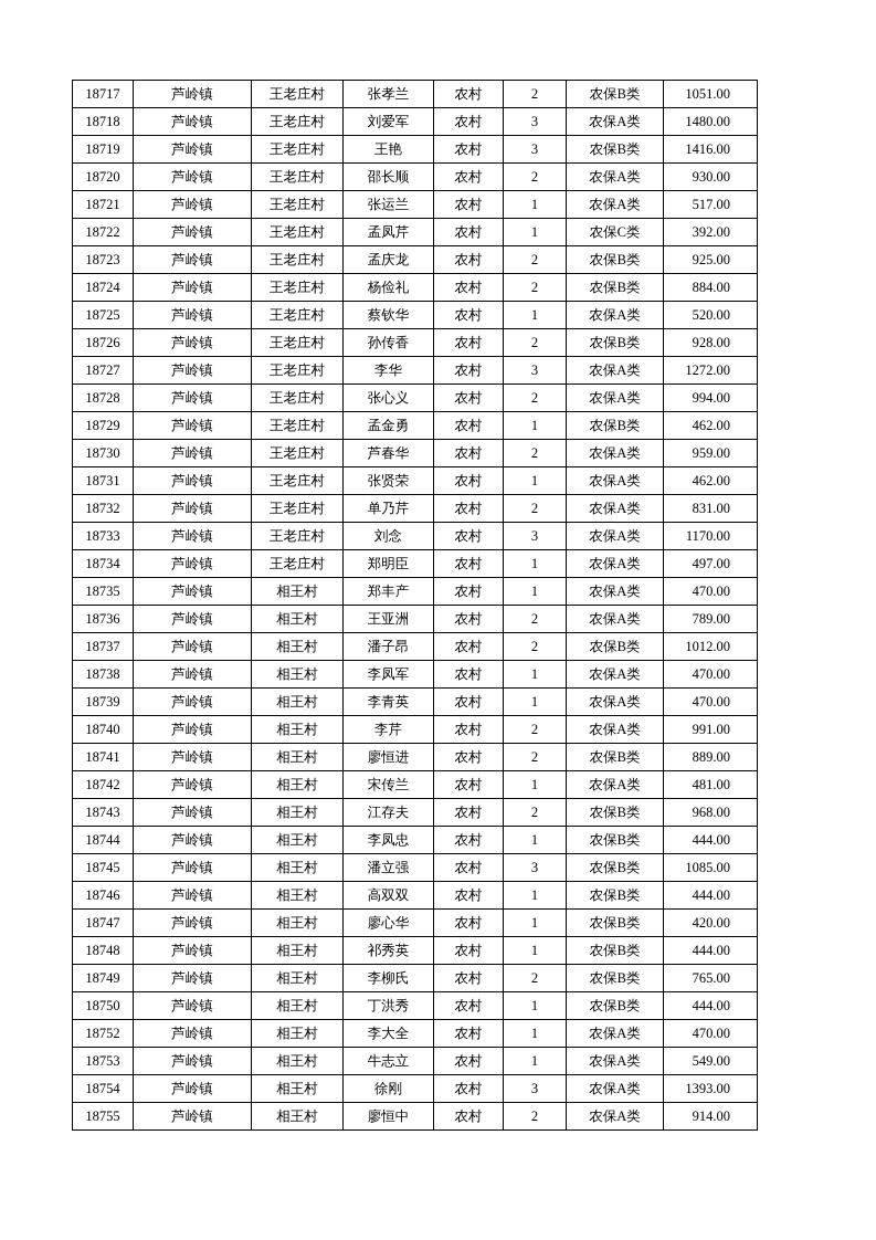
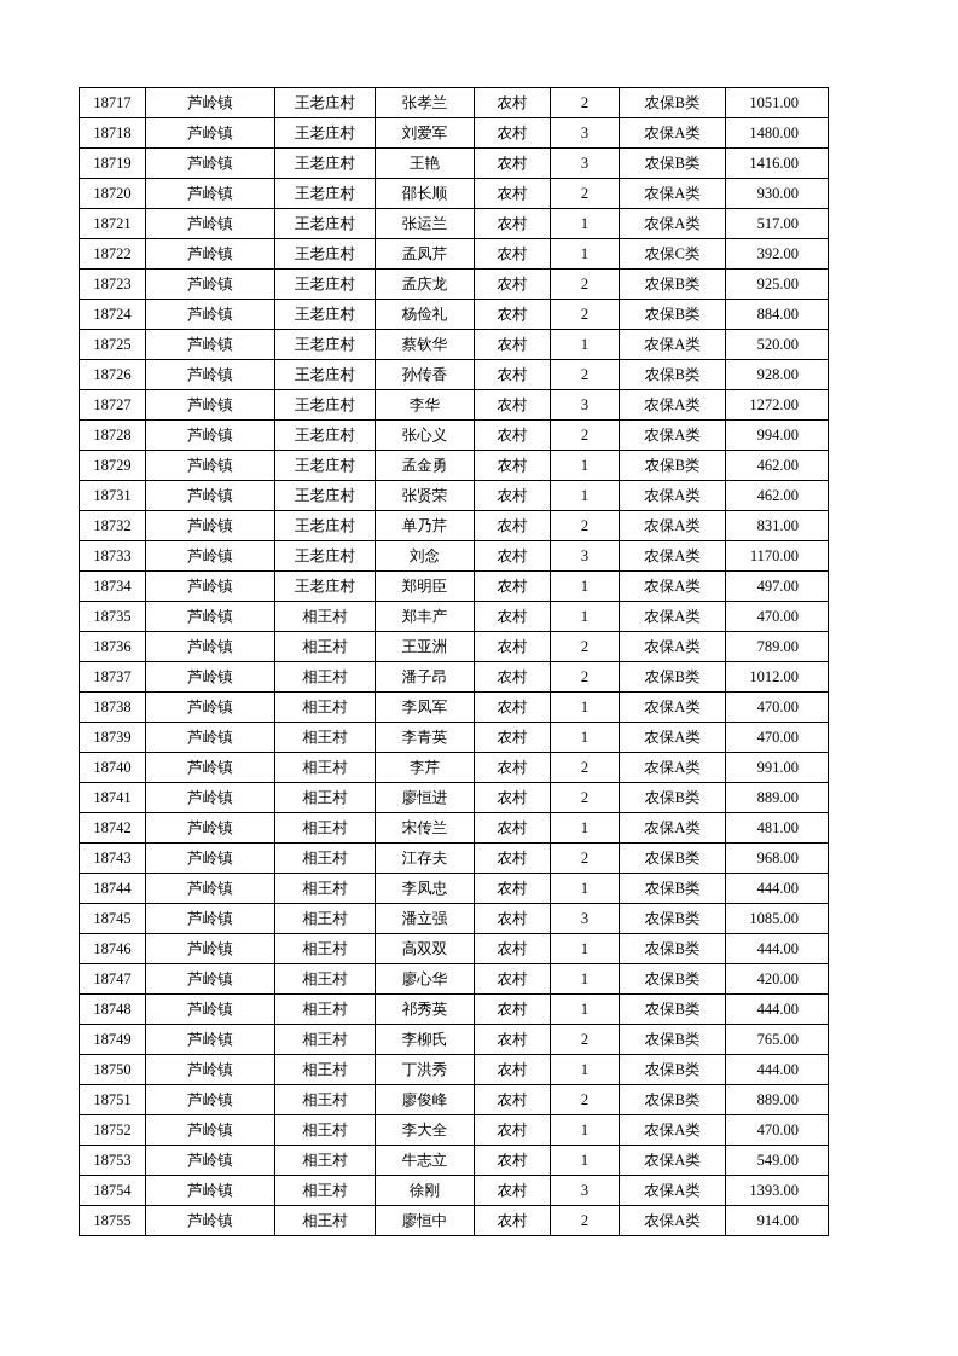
  18717	芦岭镇	王老庄村	张孝兰	农村	2	农保B类	1051.00
  18718	芦岭镇	王老庄村	刘爱军	农村	3	农保A类	1480.00
  18719	芦岭镇	王老庄村	王艳	农村	3	农保B类	1416.00
  18720	芦岭镇	王老庄村	邵长顺	农村	2	农保A类	930.00
  18721	芦岭镇	王老庄村	张运兰	农村	1	农保A类	517.00
  18722	芦岭镇	王老庄村	孟凤芹	农村	1	农保C类	392.00
  18723	芦岭镇	王老庄村	孟庆龙	农村	2	农保B类	925.00
  18724	芦岭镇	王老庄村	杨俭礼	农村	2	农保B类	884.00
  18725	芦岭镇	王老庄村	蔡钦华	农村	1	农保A类	520.00
  18726	芦岭镇	王老庄村	孙传香	农村	2	农保B类	928.00
  18727	芦岭镇	王老庄村	李华	农村	3	农保A类	1272.00
  18728	芦岭镇	王老庄村	张心义	农村	2	农保A类	994.00
  18729	芦岭镇	王老庄村	孟金勇	农村	1	农保B类	462.00
- 18730	芦岭镇	王老庄村	芦春华	农村	2	农保A类	959.00
  18731	芦岭镇	王老庄村	张贤荣	农村	1	农保A类	462.00
  18732	芦岭镇	王老庄村	单乃芹	农村	2	农保A类	831.00
  18733	芦岭镇	王老庄村	刘念	农村	3	农保A类	1170.00
  18734	芦岭镇	王老庄村	郑明臣	农村	1	农保A类	497.00
  18735	芦岭镇	相王村	郑丰产	农村	1	农保A类	470.00
  18736	芦岭镇	相王村	王亚洲	农村	2	农保A类	789.00
  18737	芦岭镇	相王村	潘子昂	农村	2	农保B类	1012.00
  18738	芦岭镇	相王村	李凤军	农村	1	农保A类	470.00
  18739	芦岭镇	相王村	李青英	农村	1	农保A类	470.00
  18740	芦岭镇	相王村	李芹	农村	2	农保A类	991.00
  18741	芦岭镇	相王村	廖恒进	农村	2	农保B类	889.00
  18742	芦岭镇	相王村	宋传兰	农村	1	农保A类	481.00
  18743	芦岭镇	相王村	江存夫	农村	2	农保B类	968.00
  18744	芦岭镇	相王村	李凤忠	农村	1	农保B类	444.00
  18745	芦岭镇	相王村	潘立强	农村	3	农保B类	1085.00
  18746	芦岭镇	相王村	高双双	农村	1	农保B类	444.00
  18747	芦岭镇	相王村	廖心华	农村	1	农保B类	420.00
  18748	芦岭镇	相王村	祁秀英	农村	1	农保B类	444.00
  18749	芦岭镇	相王村	李柳氏	农村	2	农保B类	765.00
  18750	芦岭镇	相王村	丁洪秀	农村	1	农保B类	444.00
+ 18751	芦岭镇	相王村	廖俊峰	农村	2	农保B类	889.00
  18752	芦岭镇	相王村	李大全	农村	1	农保A类	470.00
  18753	芦岭镇	相王村	牛志立	农村	1	农保A类	549.00
  18754	芦岭镇	相王村	徐刚	农村	3	农保A类	1393.00
  18755	芦岭镇	相王村	廖恒中	农村	2	农保A类	914.00
